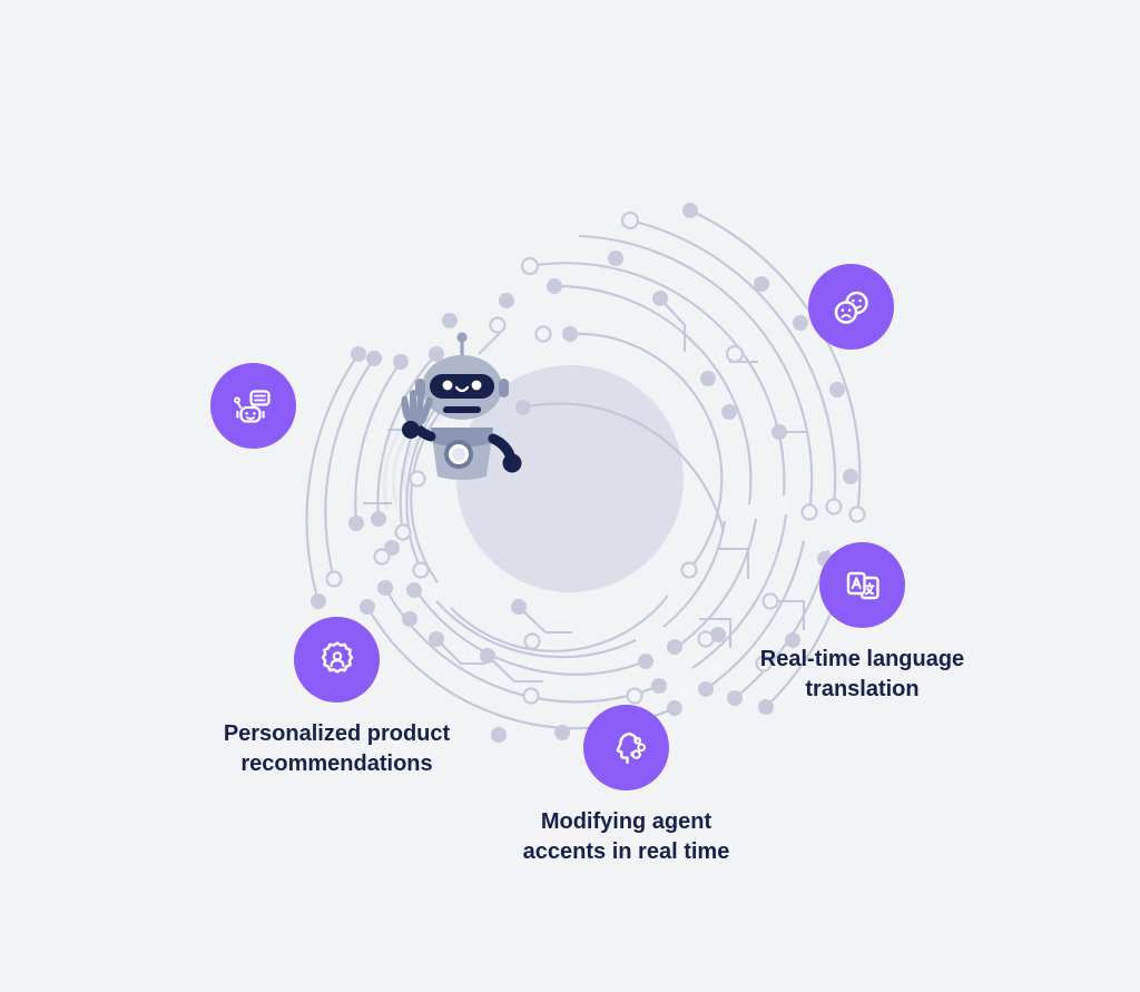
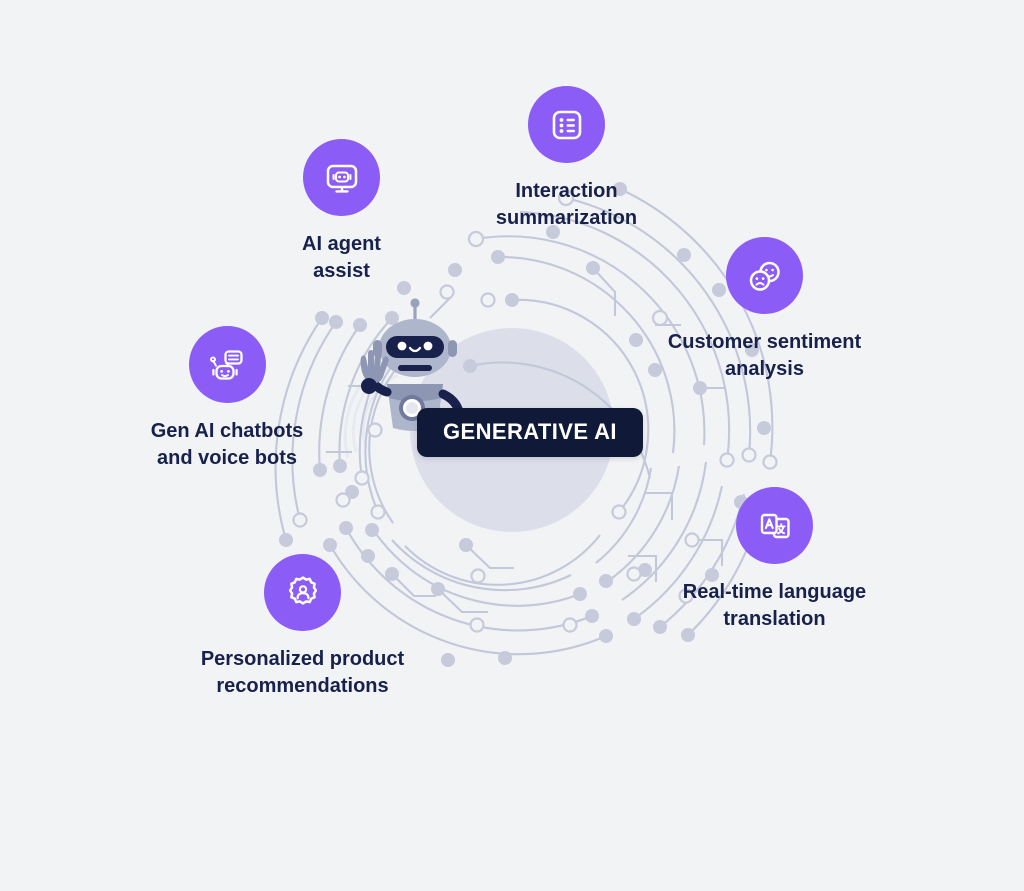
+ GENERATIVE AI
+ Interaction
+ summarization
+ AI agent
+ assist
+ Customer sentiment
+ analysis
+ Gen AI chatbots
+ and voice bots
  Real-time language
  translation
  Personalized product
  recommendations
- Modifying agent
- accents in real time
